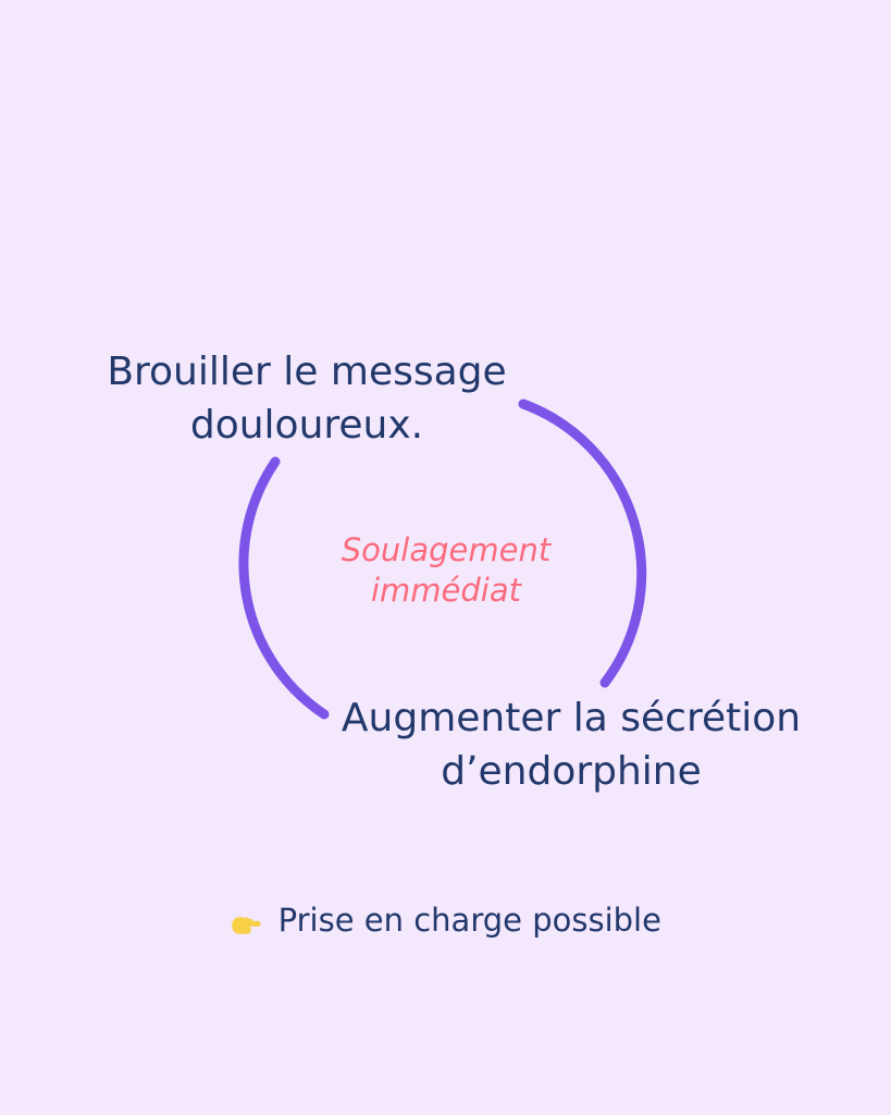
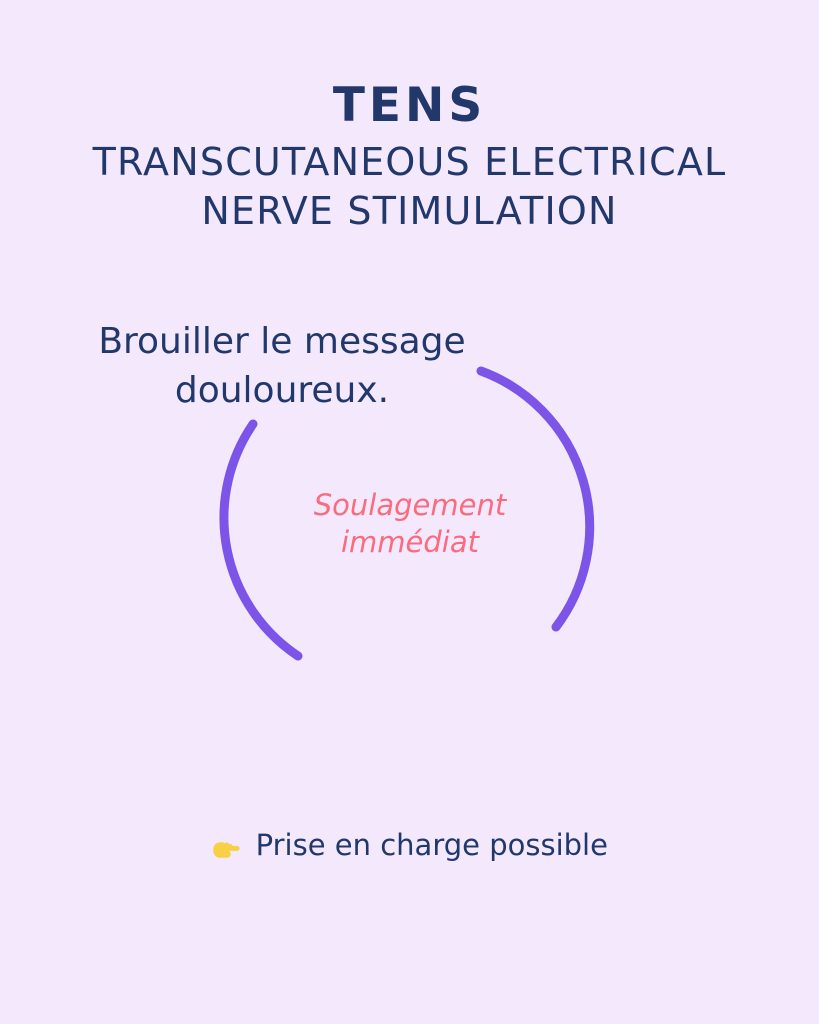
+ TENS
+ TRANSCUTANEOUS ELECTRICAL
+ NERVE STIMULATION
  Brouiller le message
  douloureux.
  Soulagement
  immédiat
- Augmenter la sécrétion
- d’endorphine
  Prise en charge possible
